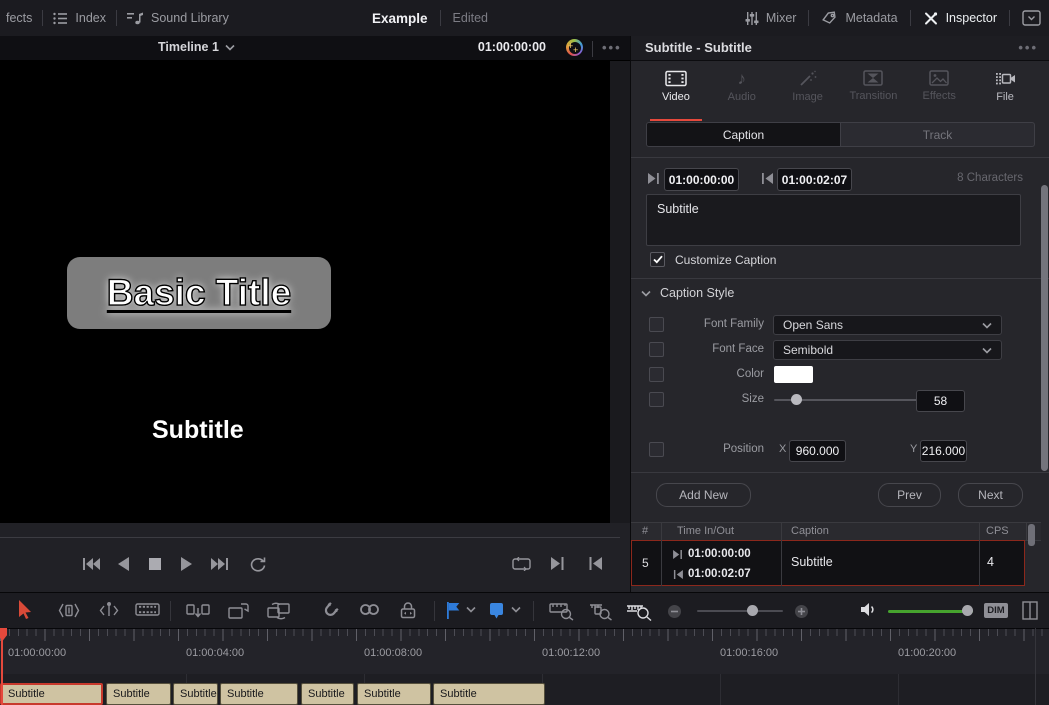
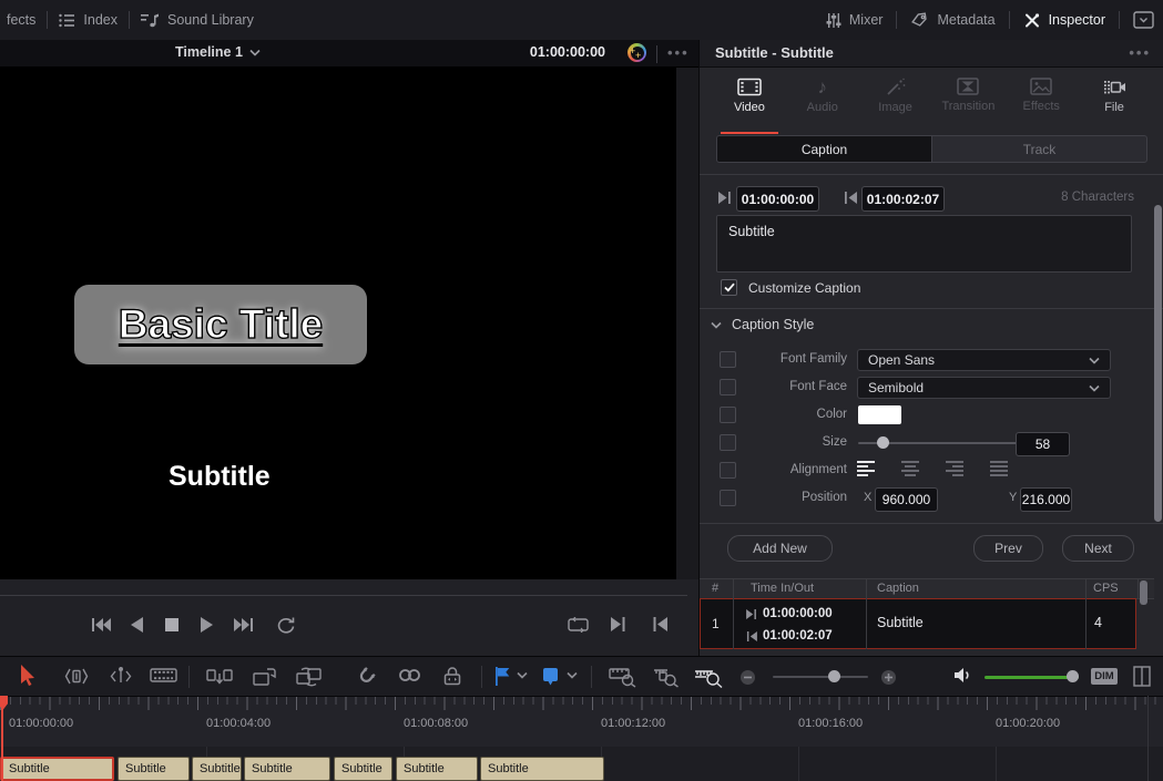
  fects
  Index
  Sound Library
- Example
- Edited
  Mixer
  Metadata
  Inspector
  Timeline 1
  01:00:00:00
  +
  +
  •••
  Basic Title
  Subtitle
  Subtitle - Subtitle
  •••
  Video
  ♪
  Audio
  Image
  Transition
  Effects
  File
  Caption
  Track
  01:00:00:00
  01:00:02:07
  8 Characters
  Subtitle
  Customize Caption
  Caption Style
  Font Family
  Open Sans
  Font Face
  Semibold
  Color
  Size
  58
+ Alignment
  Position
  X
  960.000
  Y
  216.000
  Add New
  Prev
  Next
  #
  Time In/Out
  Caption
  CPS
- 5
+ 1
  01:00:00:00
  01:00:02:07
  Subtitle
  4
  DIM
  01:00:00:00
  01:00:04:00
  01:00:08:00
  01:00:12:00
  01:00:16:00
  01:00:20:00
  Subtitle
  Subtitle
  Subtitle
  Subtitle
  Subtitle
  Subtitle
  Subtitle
